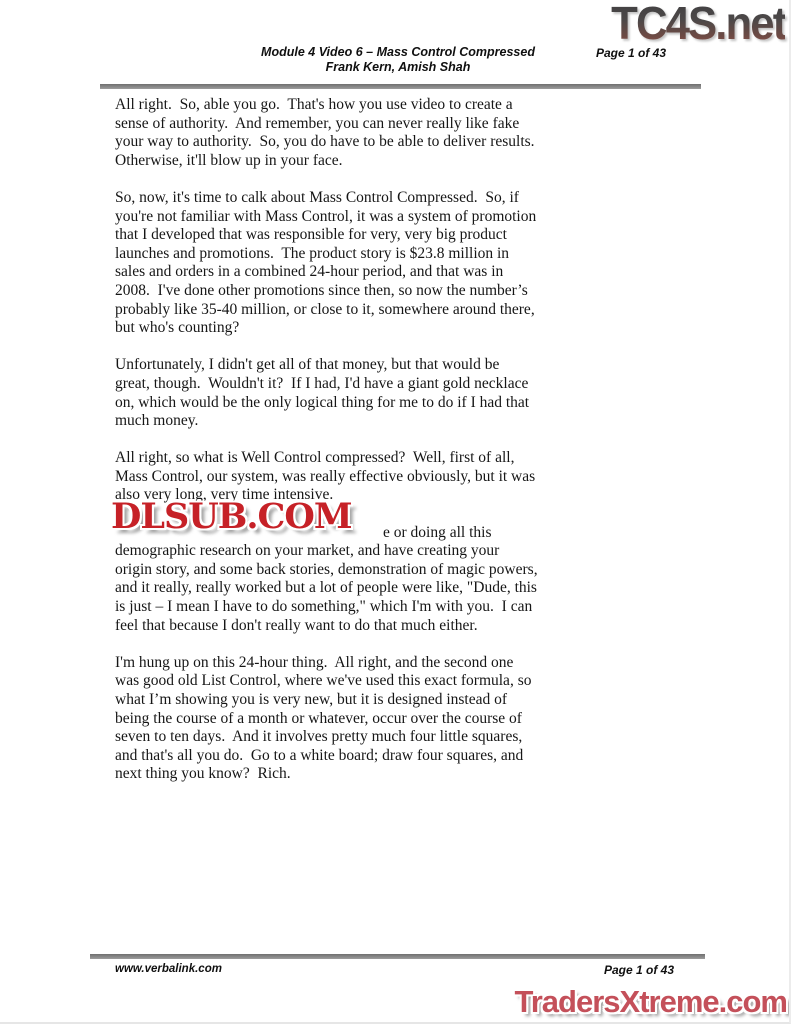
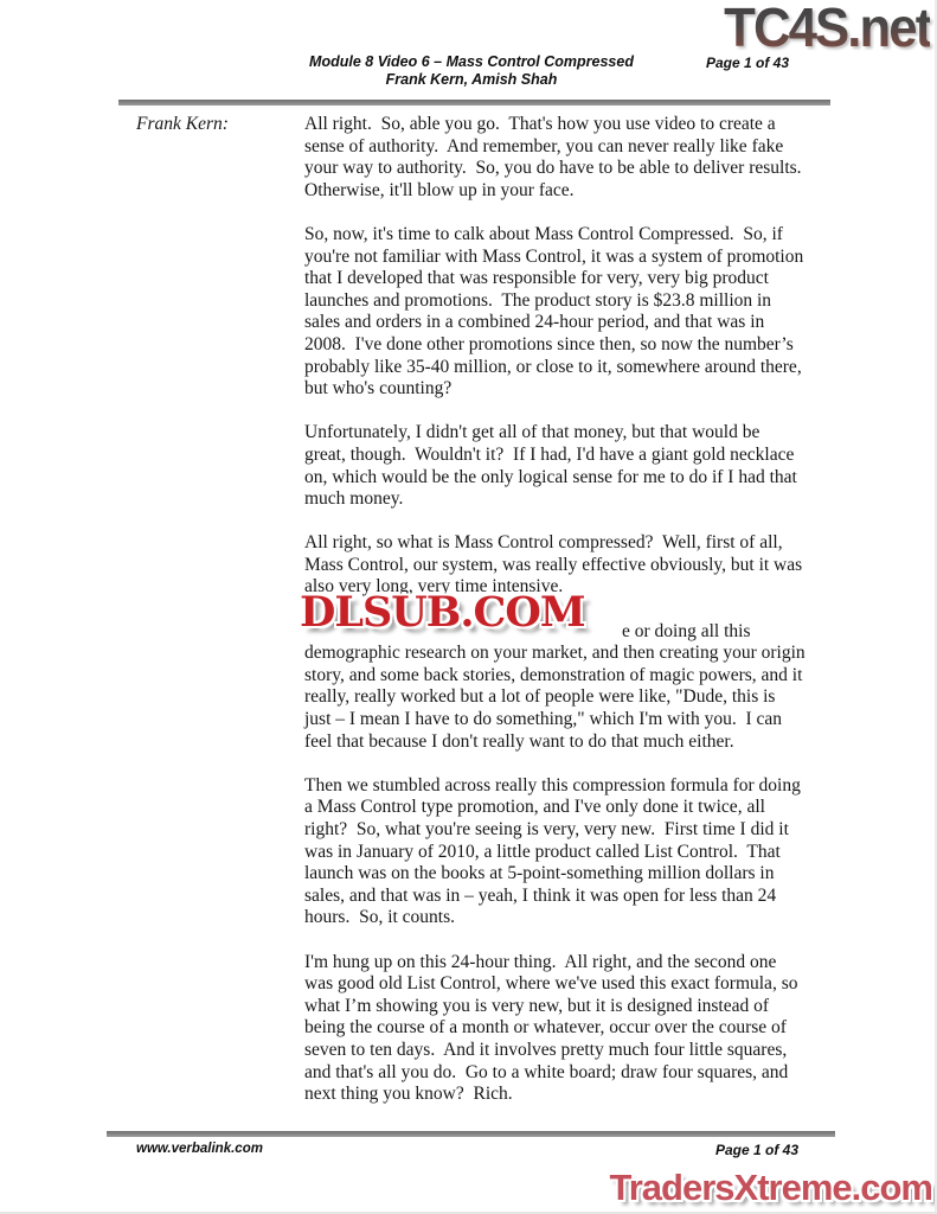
  TC4S.net
  Page 1 of 43
- Module 4 Video 6 – Mass Control Compressed
+ Module 8 Video 6 – Mass Control Compressed
  Frank Kern, Amish Shah
+ Frank Kern:
  All right. So, able you go. That's how you use video to create a sense of authority. And remember, you can never really like fake your way to authority. So, you do have to be able to deliver results. Otherwise, it'll blow up in your face.
  So, now, it's time to calk about Mass Control Compressed. So, if you're not familiar with Mass Control, it was a system of promotion that I developed that was responsible for very, very big product launches and promotions. The product story is $23.8 million in sales and orders in a combined 24-hour period, and that was in 2008. I've done other promotions since then, so now the number’s probably like 35-40 million, or close to it, somewhere around there, but who's counting?
- Unfortunately, I didn't get all of that money, but that would be great, though. Wouldn't it? If I had, I'd have a giant gold necklace on, which would be the only logical thing for me to do if I had that much money.
+ Unfortunately, I didn't get all of that money, but that would be great, though. Wouldn't it? If I had, I'd have a giant gold necklace on, which would be the only logical sense for me to do if I had that much money.
- All right, so what is Well Control compressed? Well, first of all, Mass Control, our system, was really effective obviously, but it was also very long, very time intensive.
+ All right, so what is Mass Control compressed? Well, first of all, Mass Control, our system, was really effective obviously, but it was also very long, very time intensive.
  DLSUB.COM
- e or doing all this demographic research on your market, and have creating your origin story, and some back stories, demonstration of magic powers, and it really, really worked but a lot of people were like, "Dude, this is just – I mean I have to do something," which I'm with you. I can feel that because I don't really want to do that much either.
+ e or doing all this demographic research on your market, and then creating your origin story, and some back stories, demonstration of magic powers, and it really, really worked but a lot of people were like, "Dude, this is just – I mean I have to do something," which I'm with you. I can feel that because I don't really want to do that much either.
+ Then we stumbled across really this compression formula for doing a Mass Control type promotion, and I've only done it twice, all right? So, what you're seeing is very, very new. First time I did it was in January of 2010, a little product called List Control. That launch was on the books at 5-point-something million dollars in sales, and that was in – yeah, I think it was open for less than 24 hours. So, it counts.
  I'm hung up on this 24-hour thing. All right, and the second one was good old List Control, where we've used this exact formula, so what I’m showing you is very new, but it is designed instead of being the course of a month or whatever, occur over the course of seven to ten days. And it involves pretty much four little squares, and that's all you do. Go to a white board; draw four squares, and next thing you know? Rich.
  www.verbalink.com
  Page 1 of 43
  TradersXtreme.com
